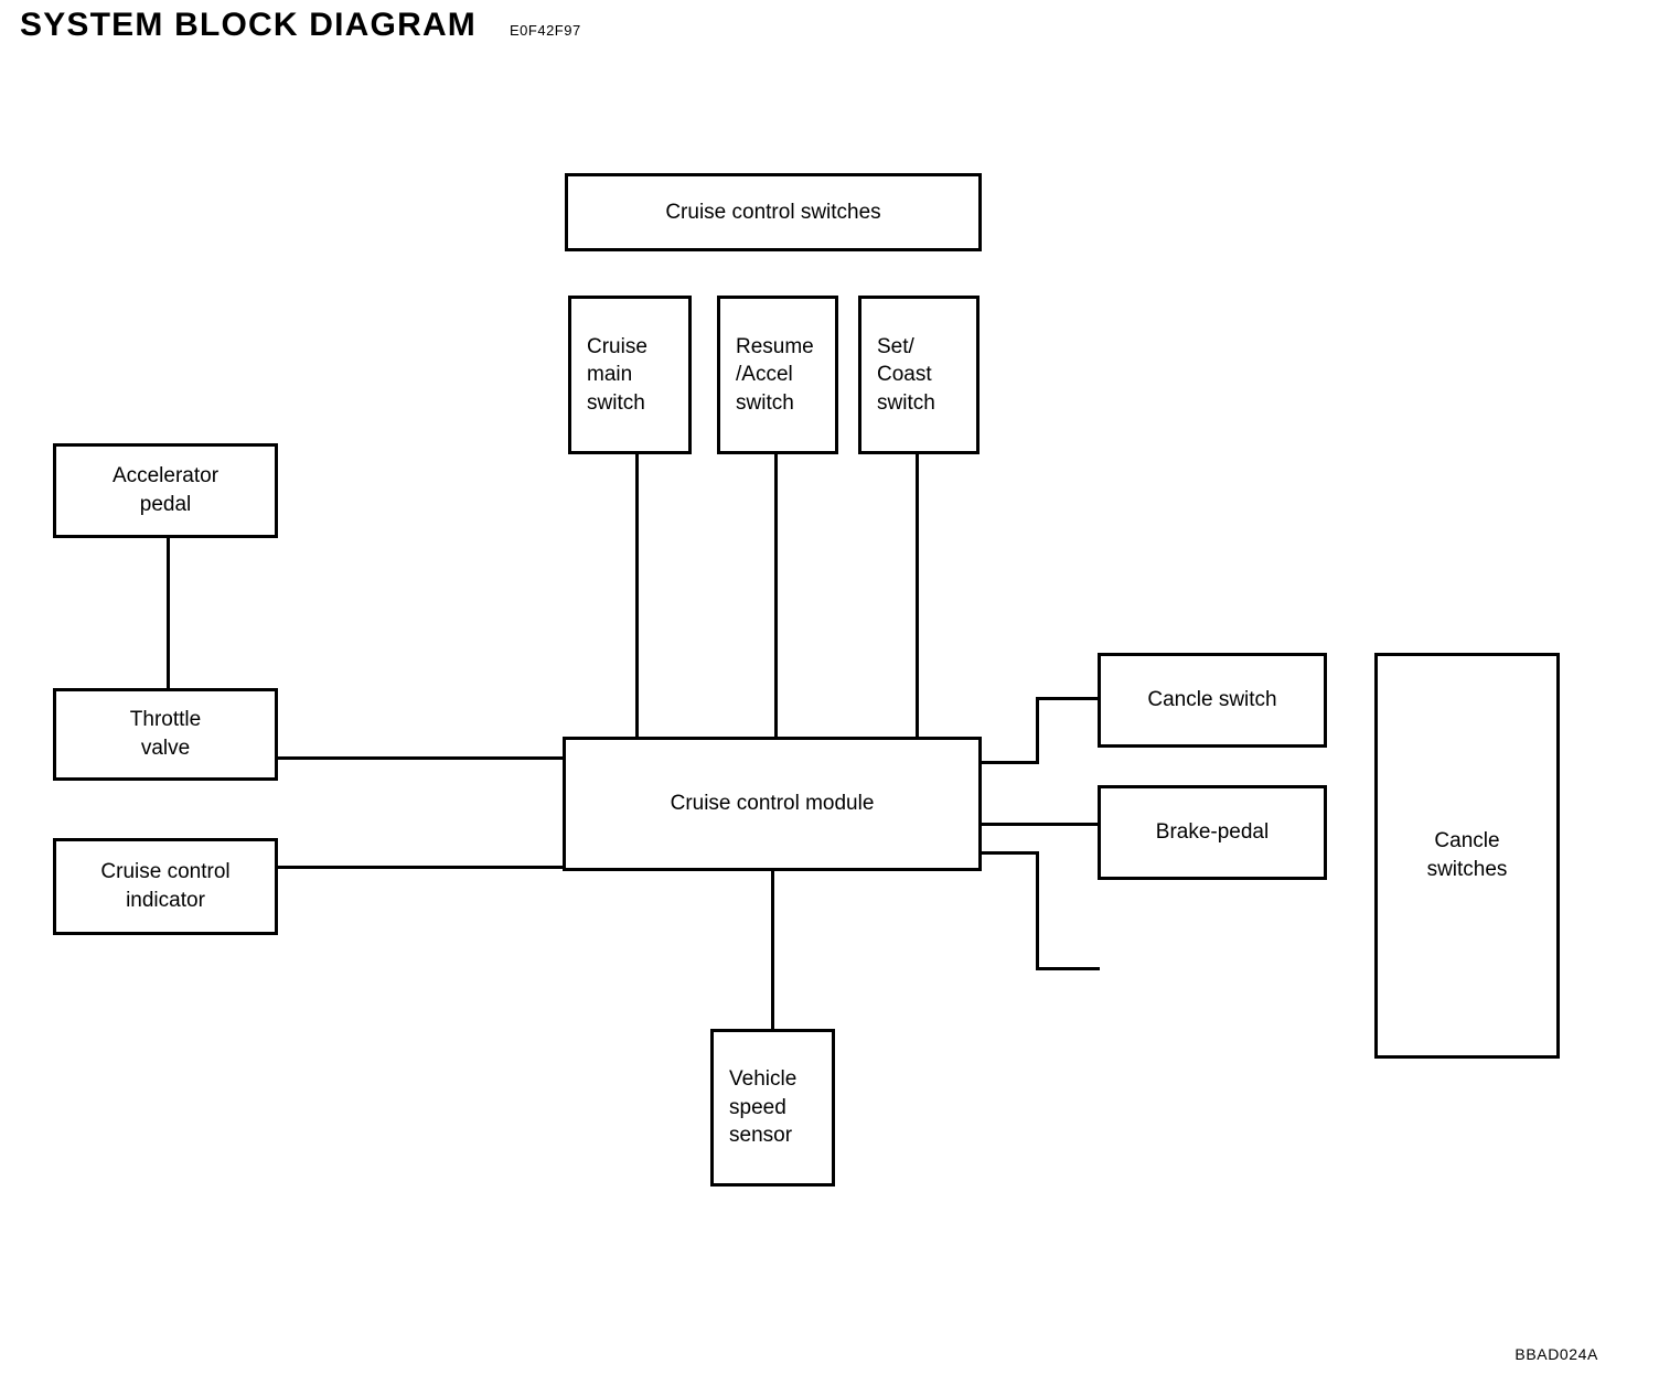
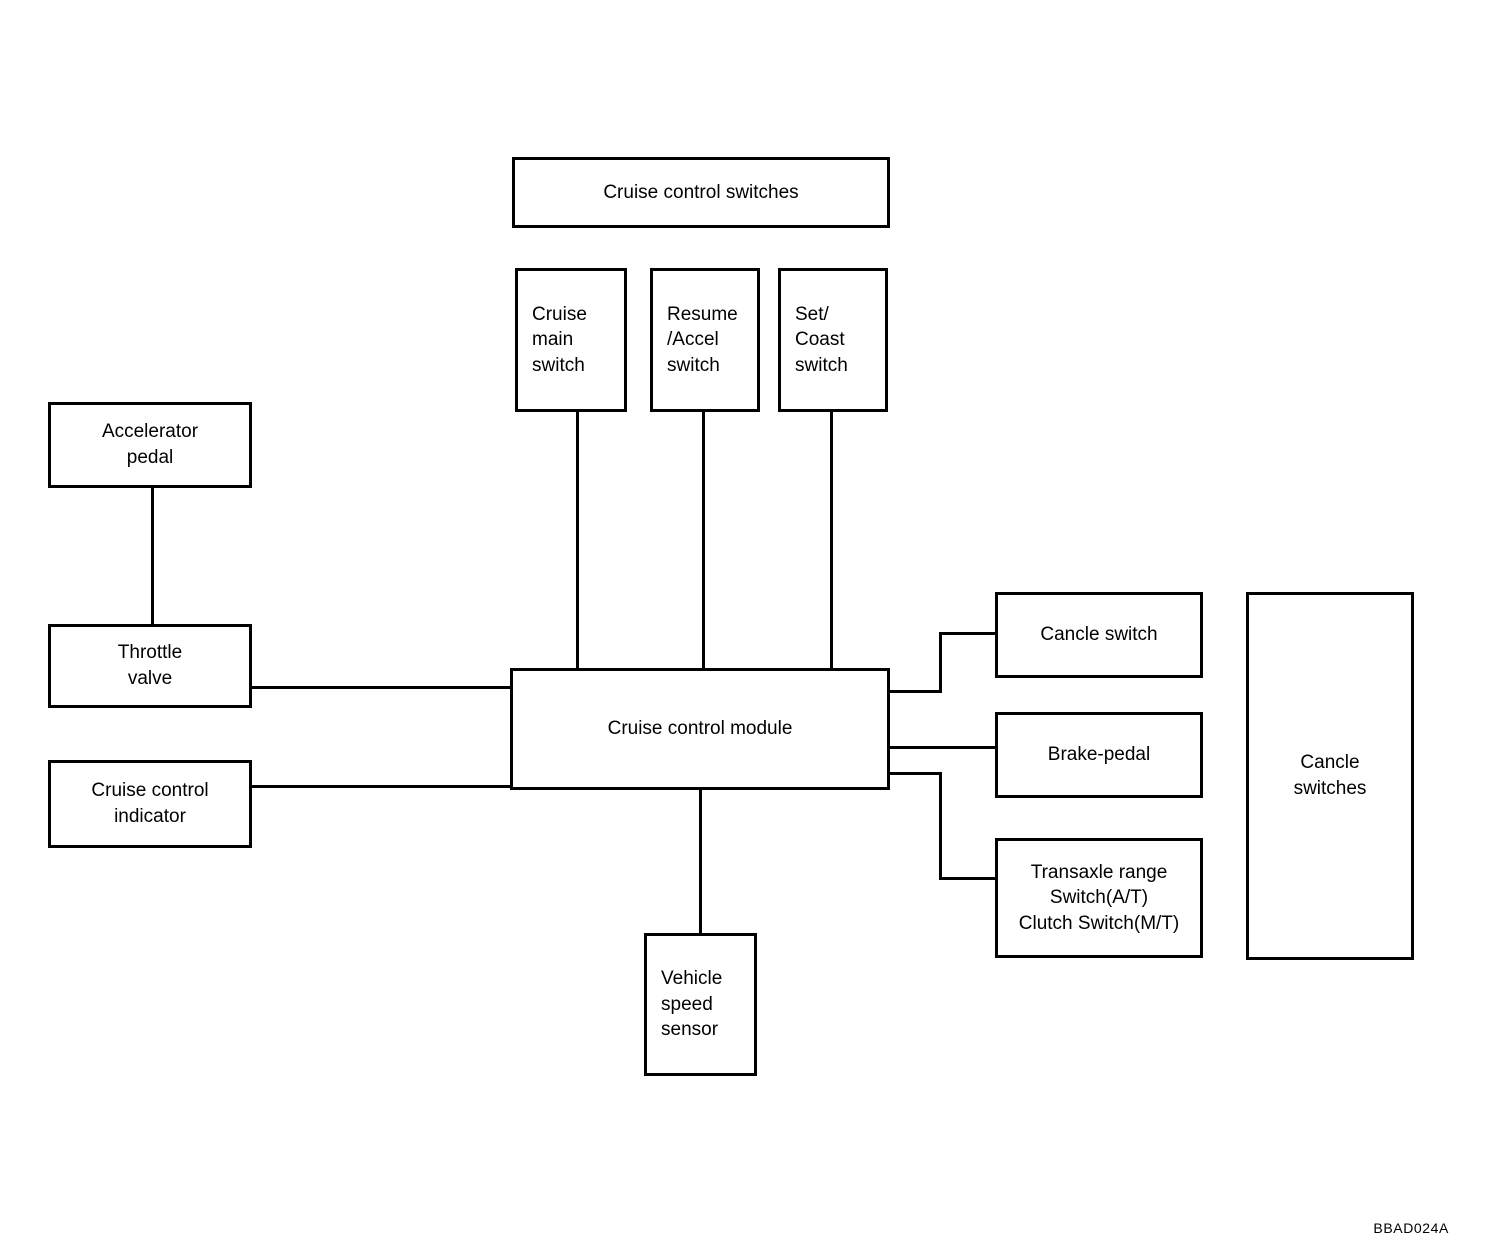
- SYSTEM BLOCK DIAGRAM
- E0F42F97
  Cruise control switches
  Cruise
  main
  switch
  Resume
  /Accel
  switch
  Set/
  Coast
  switch
  Accelerator
  pedal
  Throttle
  valve
  Cruise control
  indicator
  Cruise control module
  Vehicle
  speed
  sensor
  Cancle switch
  Brake-pedal
+ Transaxle range
+ Switch(A/T)
+ Clutch Switch(M/T)
  Cancle
  switches
  BBAD024A
